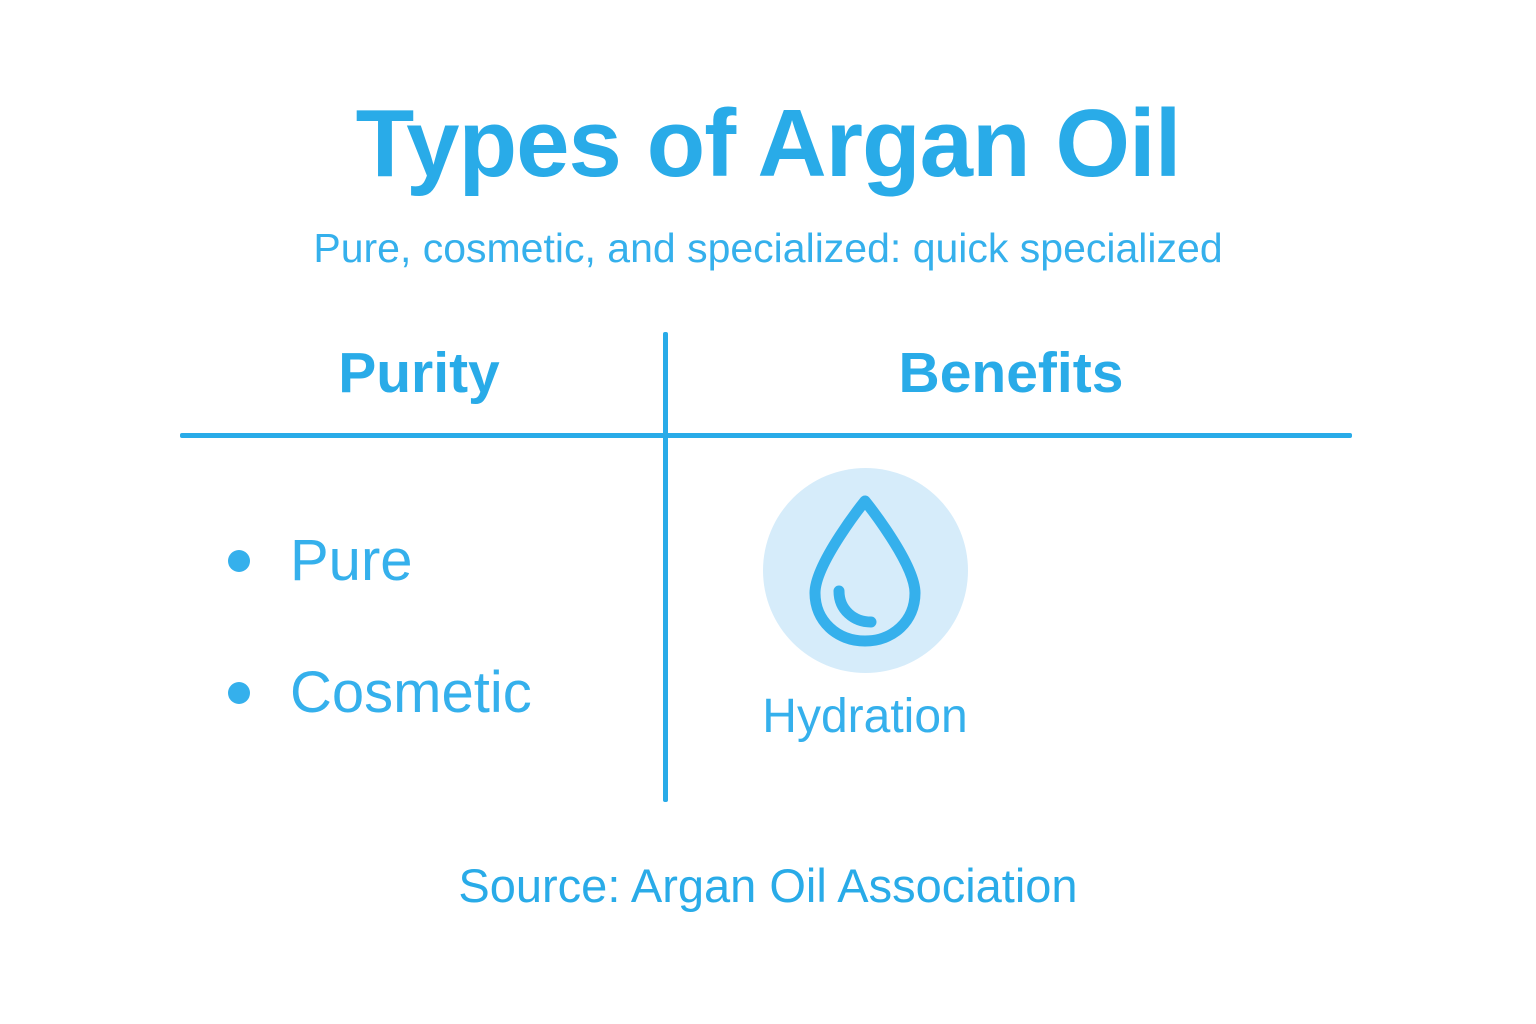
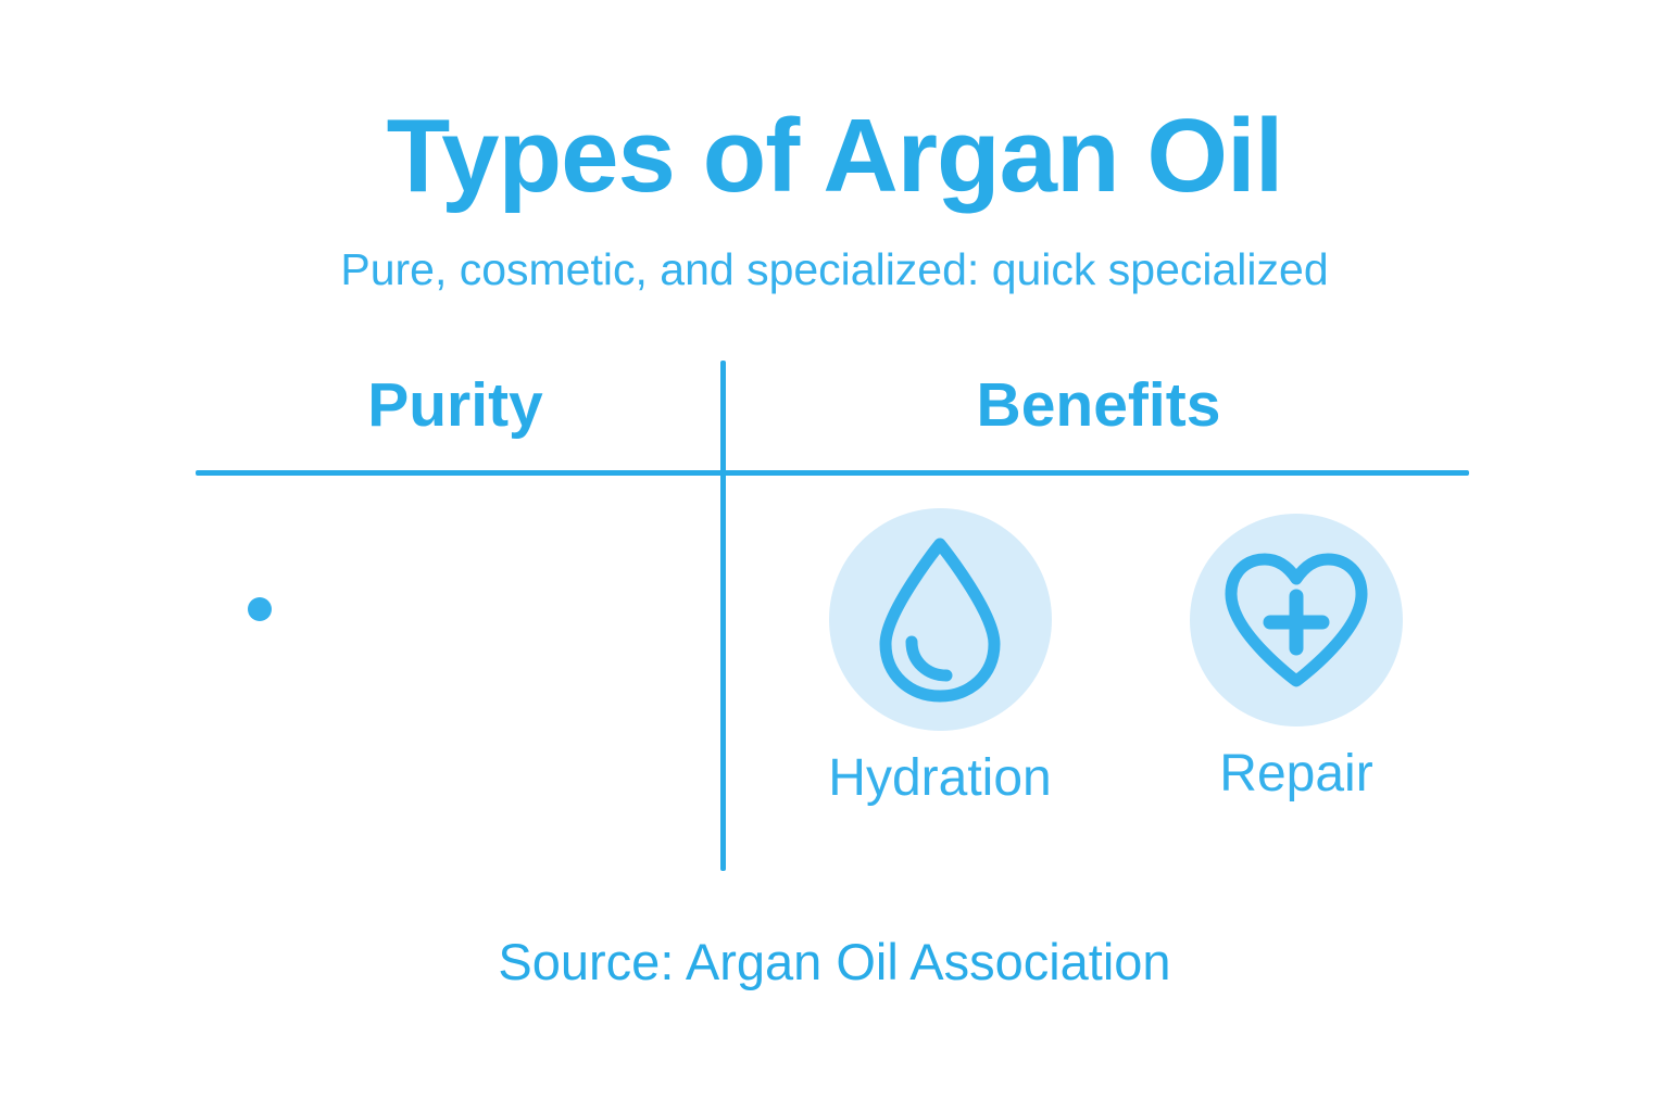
  Types of Argan Oil
  Pure, cosmetic, and specialized: quick specialized
  Purity
  Benefits
- Pure
- Cosmetic
  Hydration
+ Repair
  Source: Argan Oil Association
